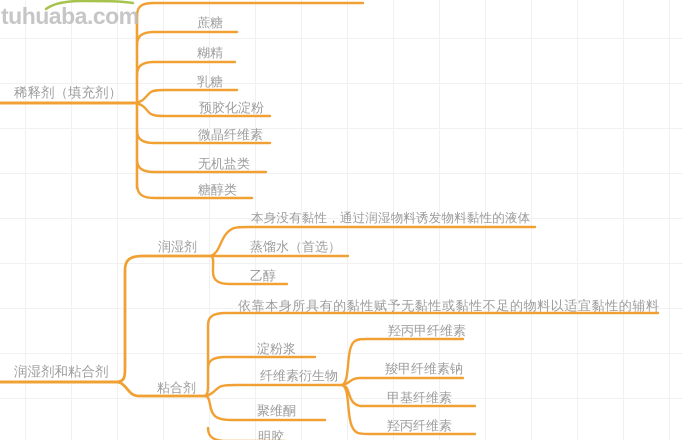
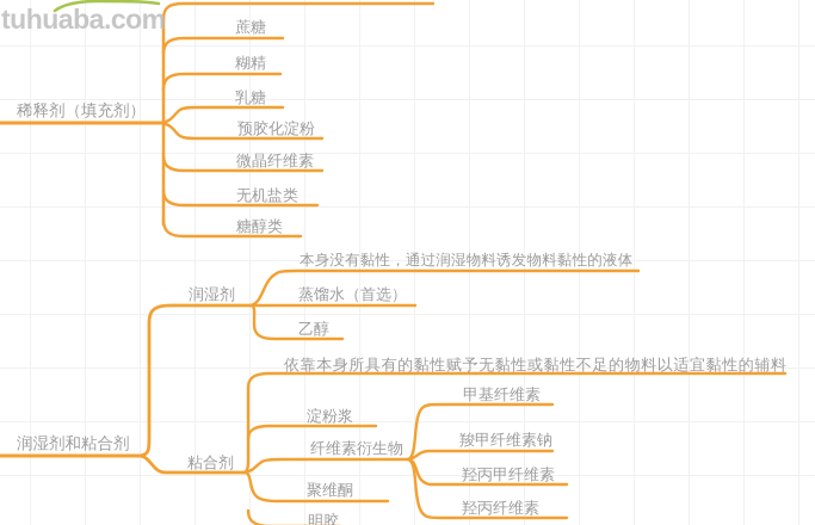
  tuhuaba.com
  稀释剂（填充剂）
  蔗糖
  糊精
  乳糖
  预胶化淀粉
  微晶纤维素
  无机盐类
  糖醇类
  润湿剂和粘合剂
  润湿剂
  本身没有黏性，通过润湿物料诱发物料黏性的液体
  蒸馏水（首选）
  乙醇
  粘合剂
  依靠本身所具有的黏性赋予无黏性或黏性不足的物料以适宜黏性的辅料
  淀粉浆
  纤维素衍生物
  聚维酮
  明胶
- 羟丙甲纤维素
+ 甲基纤维素
  羧甲纤维素钠
- 甲基纤维素
+ 羟丙甲纤维素
  羟丙纤维素
